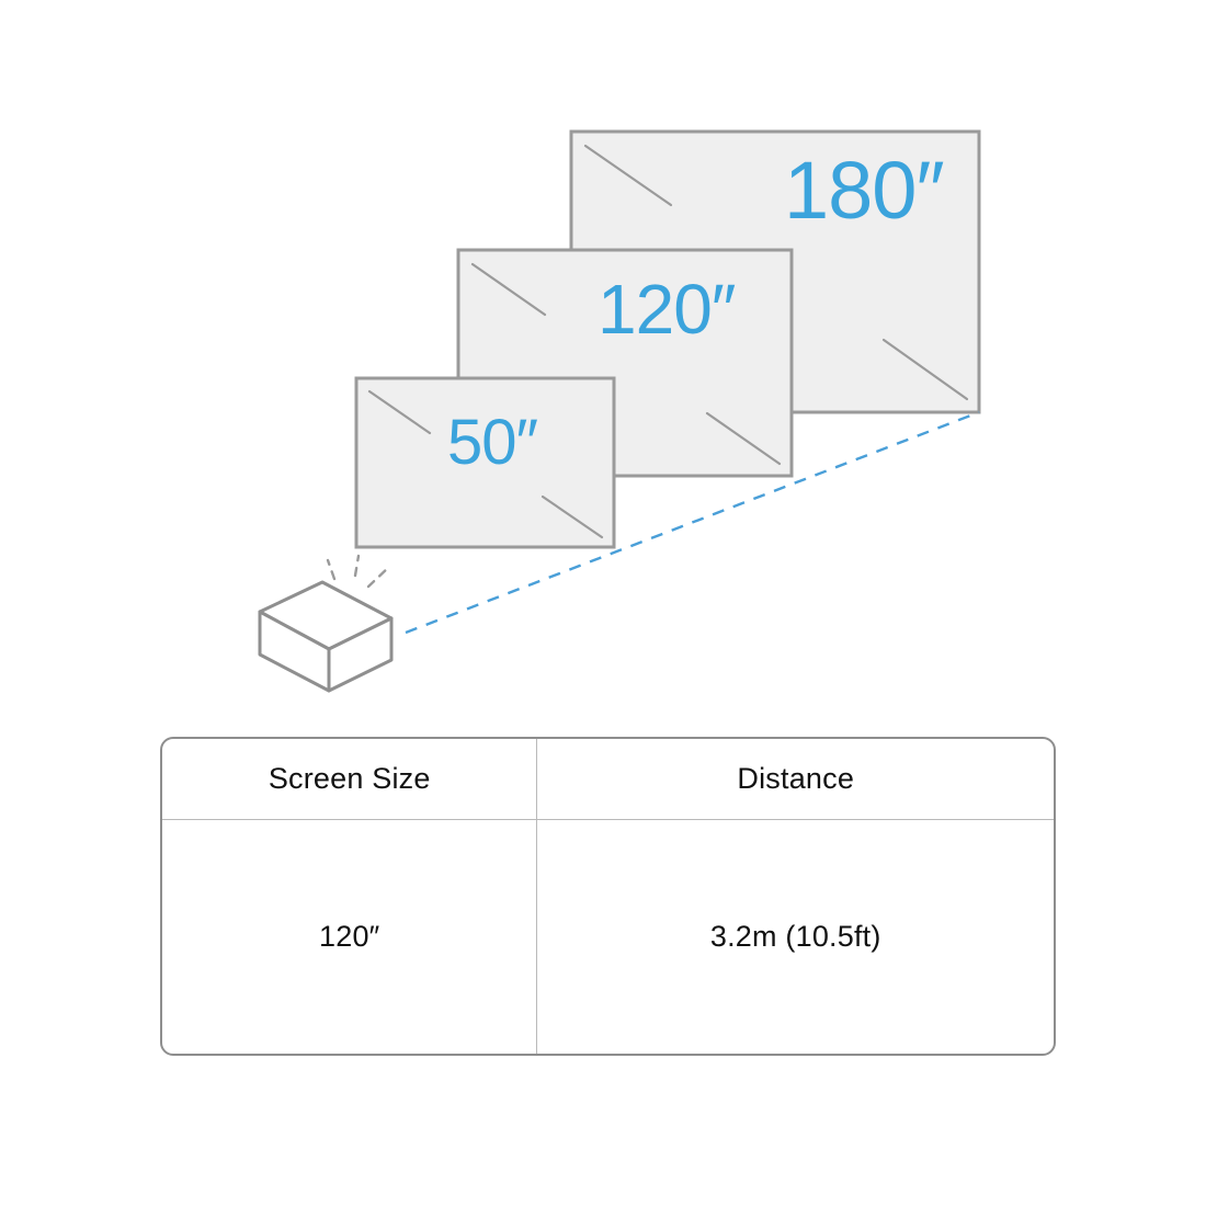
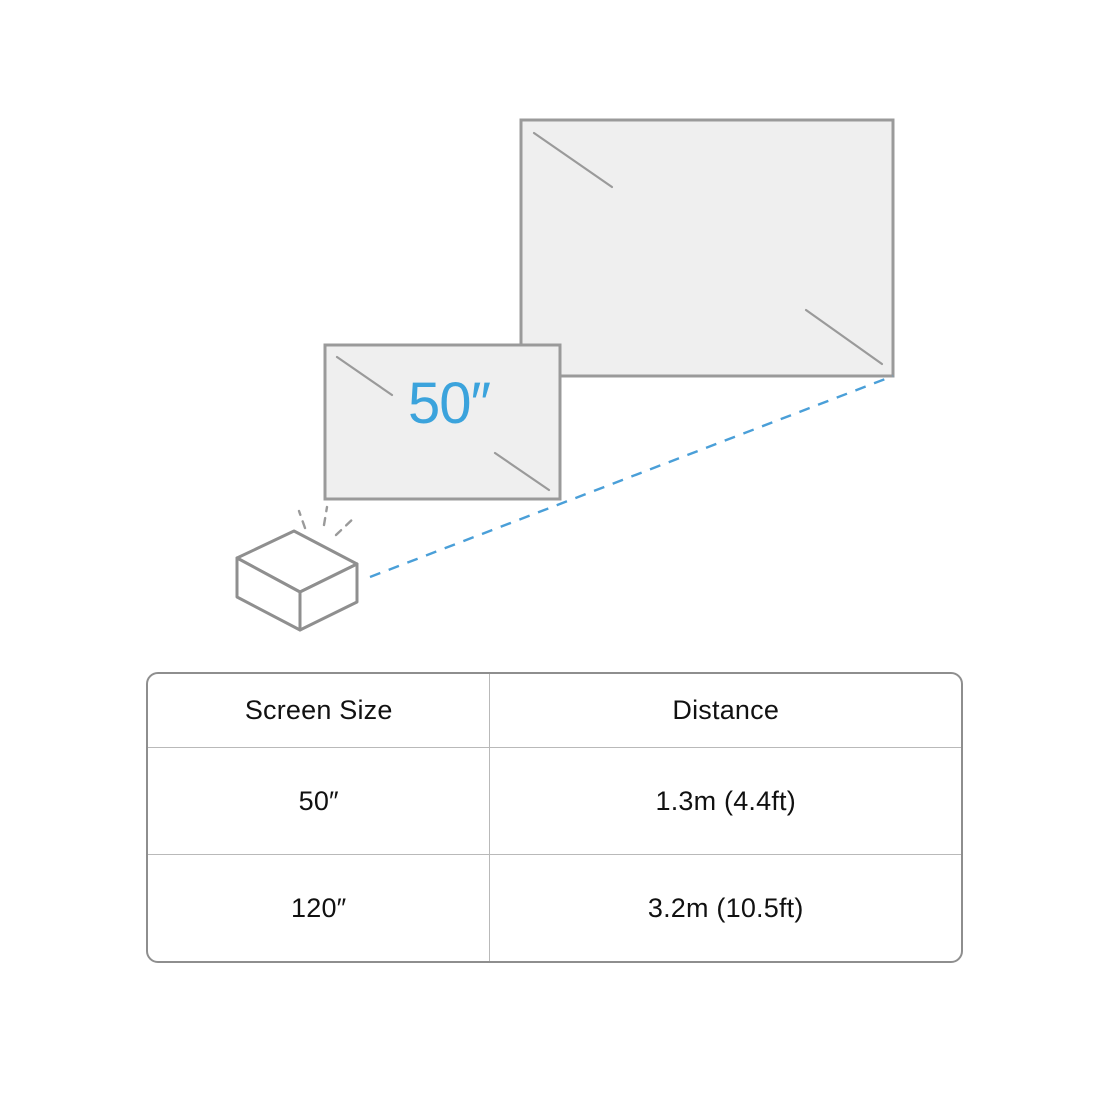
- 180″
- 120″
  50″
  Screen Size	Distance
+ 50″	1.3m (4.4ft)
  120″	3.2m (10.5ft)
